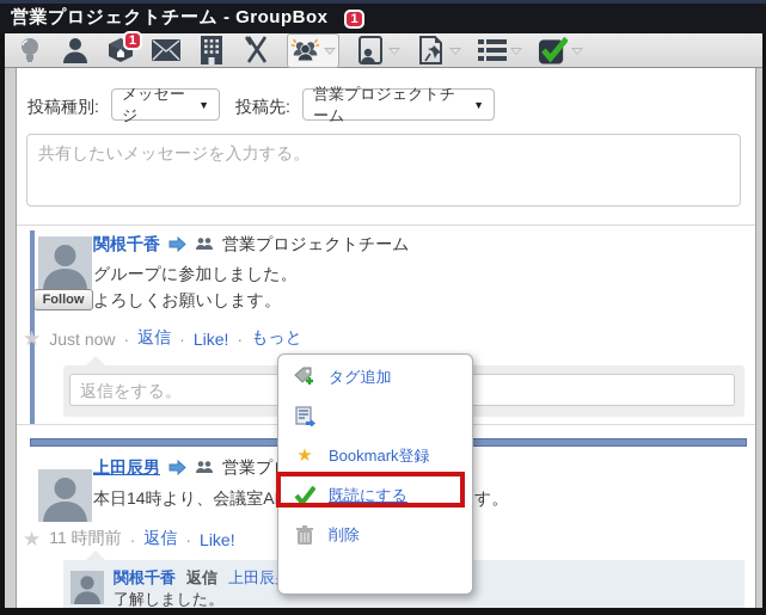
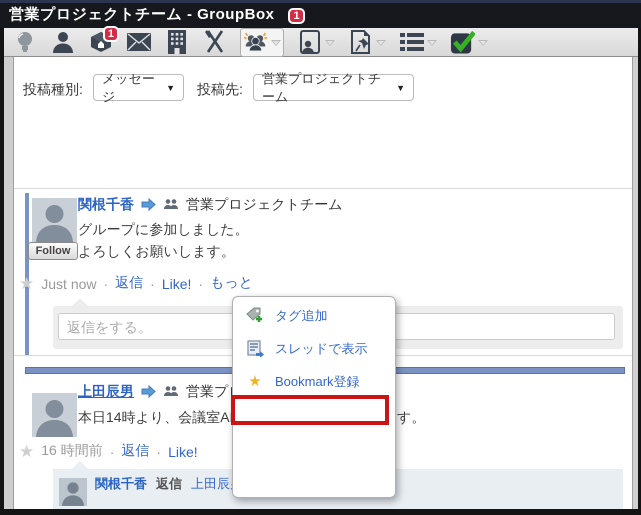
  営業プロジェクトチーム - GroupBox
  1
  1
  投稿種別:
  メッセージ
  ▼
  投稿先:
  営業プロジェクトチーム
  ▼
- 共有したいメッセージを入力する。
  Follow
  関根千香
  営業プロジェクトチーム
  グループに参加しました。
  よろしくお願いします。
  ★
  Just now
  ·
  返信
  ·
  Like!
  ·
  もっと
  返信をする。
  上田辰男
  本日14時より、会議室A
  す。
  ★
- 11 時間前
+ 16 時間前
  ·
  返信
  ·
  Like!
  関根千香
  返信
  上田辰
- 了解しました。
  タグ追加
+ スレッドで表示
  ★
  Bookmark登録
- 既読にする
- 削除
